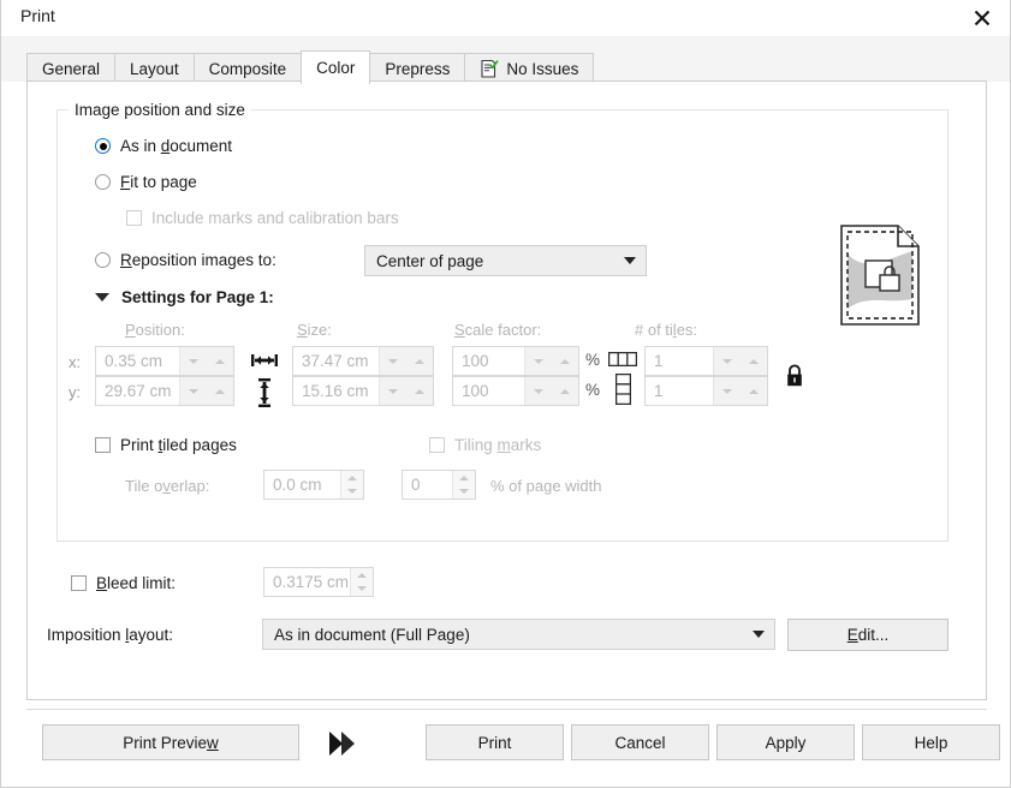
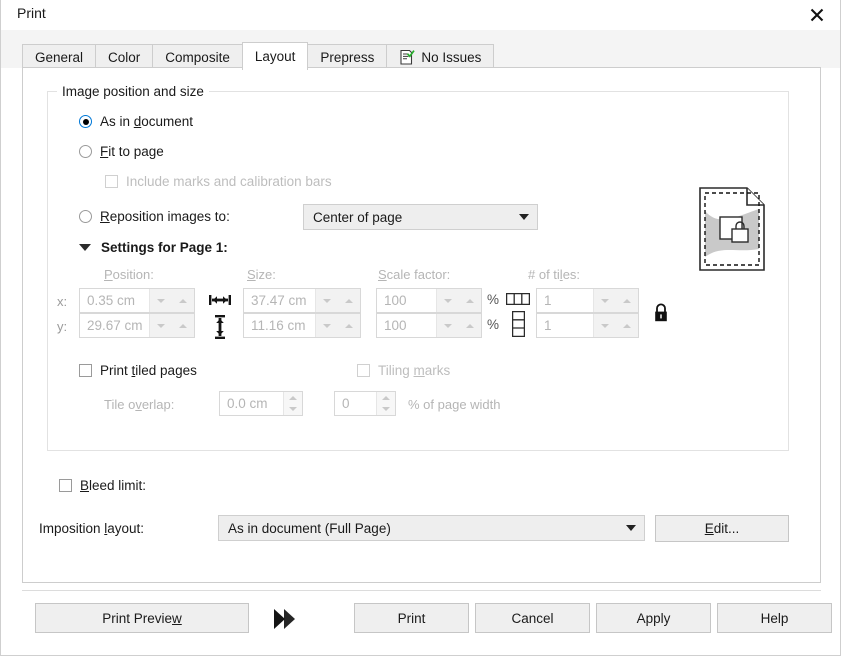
  Print
  General
- Layout
+ Color
  Composite
- Color
+ Layout
  Prepress
  No Issues
  Image position and size
  As in document
  Fit to page
  Include marks and calibration bars
  Reposition images to:
  Center of page
  Settings for Page 1:
  Position:
  Size:
  Scale factor:
  # of tiles:
  x:
  y:
  0.35 cm
  29.67 cm
  37.47 cm
- 15.16 cm
+ 11.16 cm
  100
  100
  %
  %
  1
  1
  Print tiled pages
  Tiling marks
  Tile overlap:
  0.0 cm
  0
  % of page width
  Bleed limit:
- 0.3175 cm
  Imposition layout:
  As in document (Full Page)
  Edit...
  Print Preview
  Print
  Cancel
  Apply
  Help
